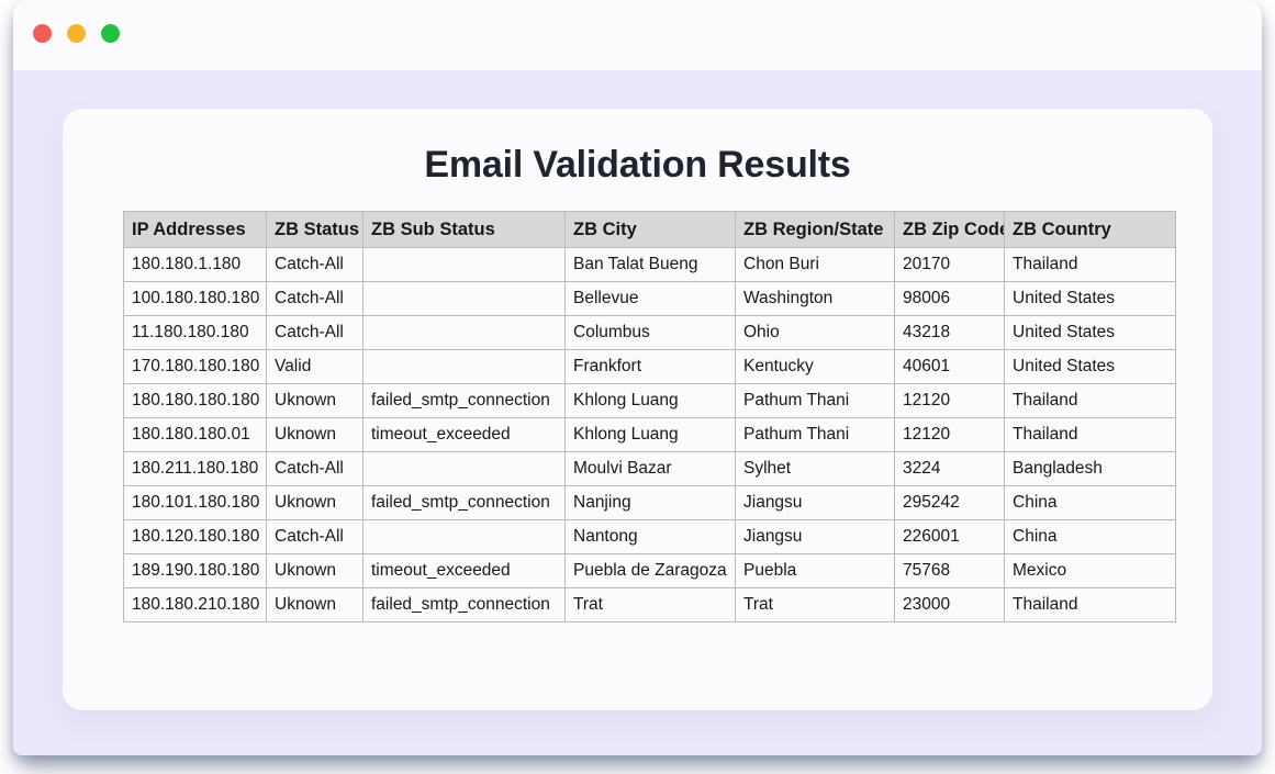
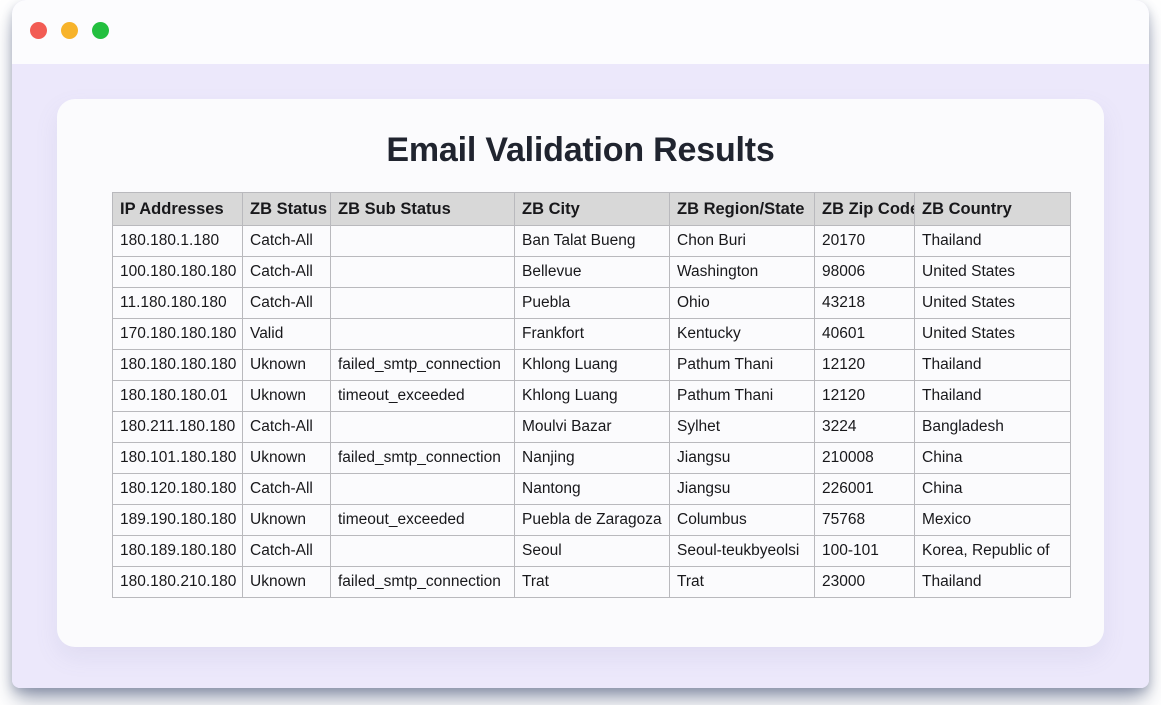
  Email Validation Results
  IP Addresses	ZB Status	ZB Sub Status	ZB City	ZB Region/State	ZB Zip Cod	ZB Country
  180.180.1.180	Catch-All		Ban Talat Bueng	Chon Buri	20170	Thailand
  100.180.180.180	Catch-All		Bellevue	Washington	98006	United States
- 11.180.180.180	Catch-All		Columbus	Ohio	43218	United States
+ 11.180.180.180	Catch-All		Puebla	Ohio	43218	United States
  170.180.180.180	Valid		Frankfort	Kentucky	40601	United States
  180.180.180.180	Uknown	failed_smtp_connection	Khlong Luang	Pathum Thani	12120	Thailand
  180.180.180.01	Uknown	timeout_exceeded	Khlong Luang	Pathum Thani	12120	Thailand
  180.211.180.180	Catch-All		Moulvi Bazar	Sylhet	3224	Bangladesh
- 180.101.180.180	Uknown	failed_smtp_connection	Nanjing	Jiangsu	295242	China
+ 180.101.180.180	Uknown	failed_smtp_connection	Nanjing	Jiangsu	210008	China
  180.120.180.180	Catch-All		Nantong	Jiangsu	226001	China
- 189.190.180.180	Uknown	timeout_exceeded	Puebla de Zaragoza	Puebla	75768	Mexico
+ 189.190.180.180	Uknown	timeout_exceeded	Puebla de Zaragoza	Columbus	75768	Mexico
+ 180.189.180.180	Catch-All		Seoul	Seoul-teukbyeolsi	100-101	Korea, Republic of
  180.180.210.180	Uknown	failed_smtp_connection	Trat	Trat	23000	Thailand
